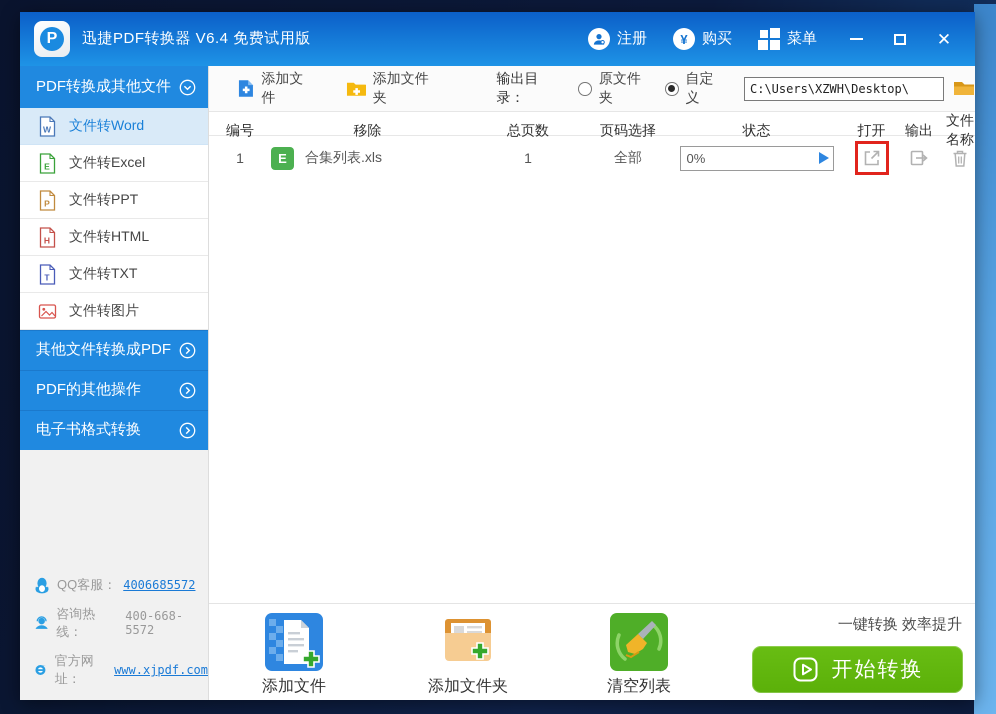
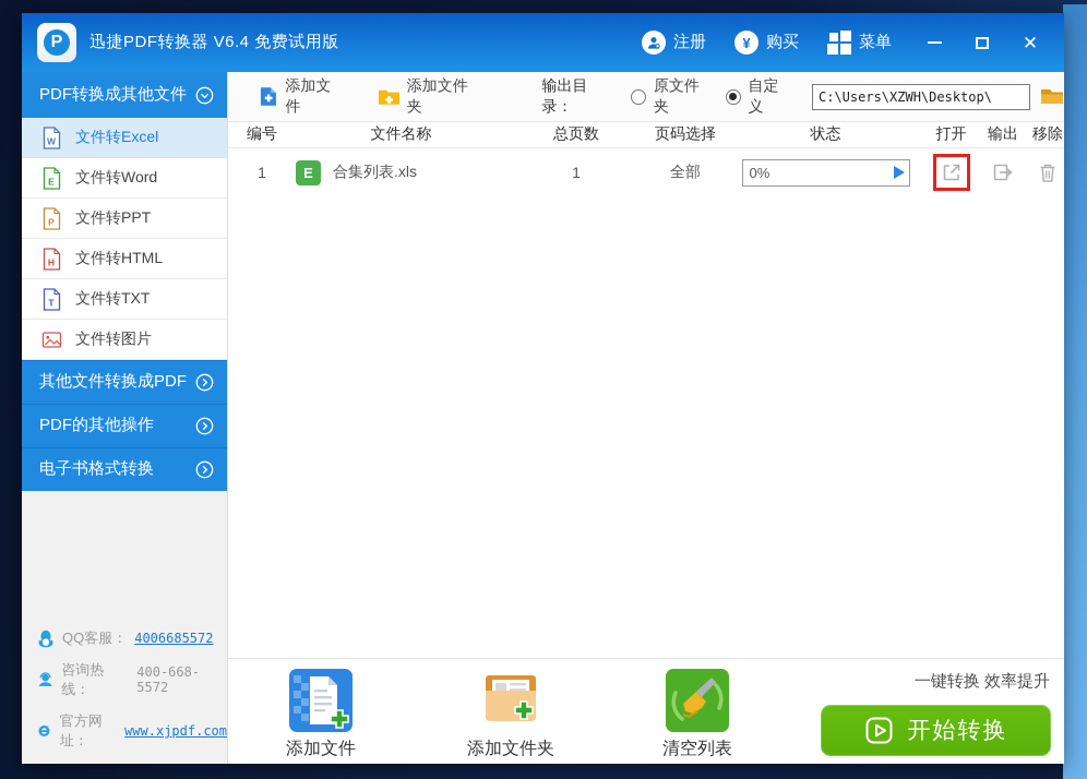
  P
  迅捷PDF转换器 V6.4 免费试用版
  注册
  ¥
  购买
  菜单
  ✕
  PDF转换成其他文件
  W
- 文件转Word
+ 文件转Excel
  E
- 文件转Excel
+ 文件转Word
  P
  文件转PPT
  H
  文件转HTML
  T
  文件转TXT
  文件转图片
  其他文件转换成PDF
  PDF的其他操作
  电子书格式转换
  QQ客服：
  4006685572
  咨询热线：
  400-668-5572
  官方网址：
  www.xjpdf.com
  添加文件
  添加文件夹
  输出目录：
  原文件夹
  自定义
  C:\Users\XZWH\Desktop\
  编号
- 移除
+ 文件名称
  总页数
  页码选择
  状态
  打开
  输出
- 文件名称
+ 移除
  1
  E
  合集列表.xls
  1
  全部
  0%
  添加文件
  添加文件夹
  清空列表
  一键转换 效率提升
  开始转换
